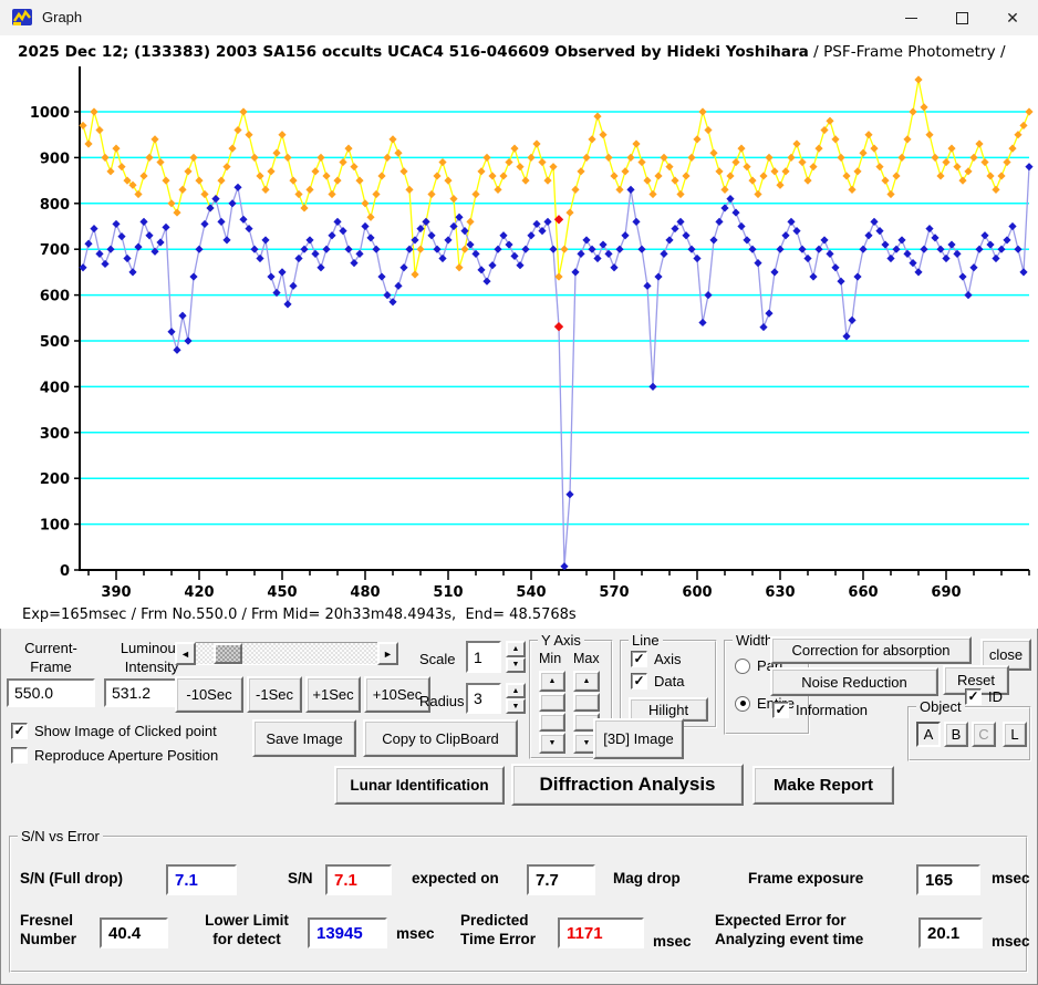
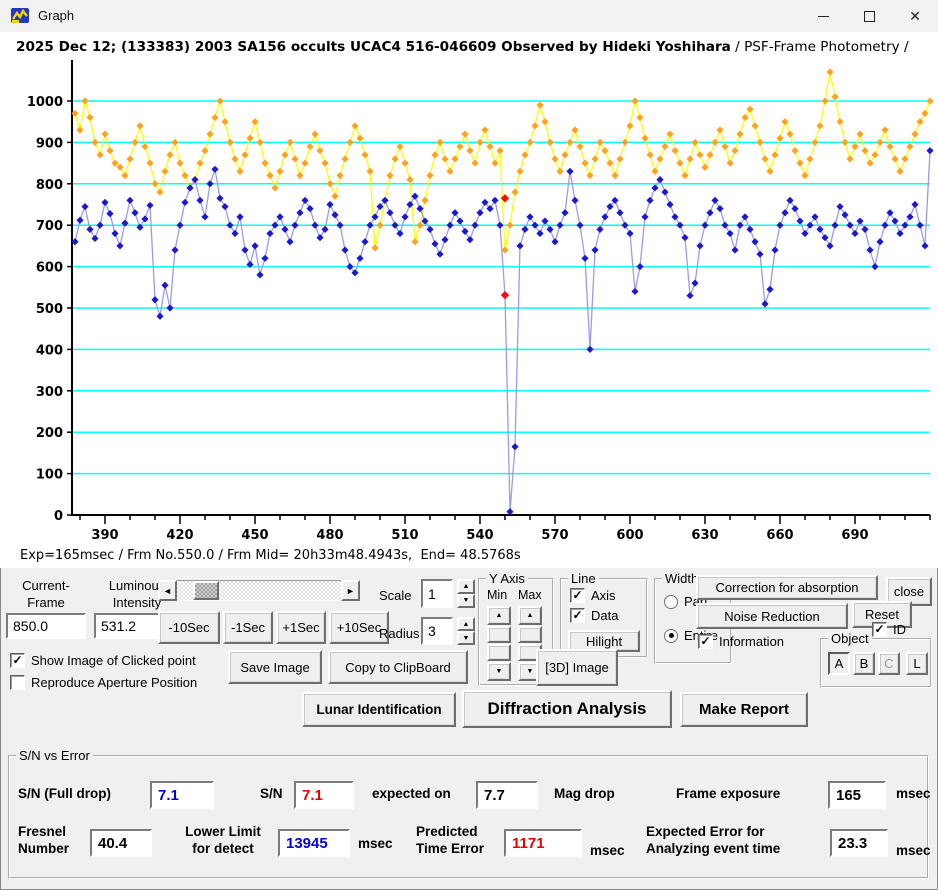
  Graph
  ✕
  0
  100
  200
  300
  400
  500
  600
  700
  800
  900
  1000
  390
  420
  450
  480
  510
  540
  570
  600
  630
  660
  690
  2025 Dec 12; (133383) 2003 SA156 occults UCAC4 516-046609 Observed by Hideki Yoshihara / PSF-Frame Photometry /
  Exp=165msec / Frm No.550.0 / Frm Mid= 20h33m48.4943s, End= 48.5768s
  Current-
  Frame
- 550.0
+ 850.0
  Luminou
  Intensity
  531.2
  ◄
  ►
  -10Sec
  -1Sec
  +1Sec
  +10Sec
  Scale
  1
  Radius
  3
  Y Axis
  Min
  Max
  Line
  ✓
  Axis
  ✓
  Data
  Hilight
  Width
  Part
  Correction for absorption
  close
  Noise Reduction
  Reset
  ✓
  Information
  ✓
  ID
  Object
  A
  B
  C
  L
  ✓
  Show Image of Clicked point
  ✓
  Reproduce Aperture Position
  Save Image
  Copy to ClipBoard
  [3D] Image
  Lunar Identification
  Diffraction Analysis
  Make Report
  S/N vs Error
  S/N (Full drop)
  7.1
  S/N
  7.1
  expected on
  7.7
  Mag drop
  Frame exposure
  165
  msec
  Fresnel
  Number
  40.4
  Lower Limit
  for detect
  13945
  msec
  Predicted
  Time Error
  1171
  msec
  Expected Error for
  Analyzing event time
- 20.1
+ 23.3
  msec
